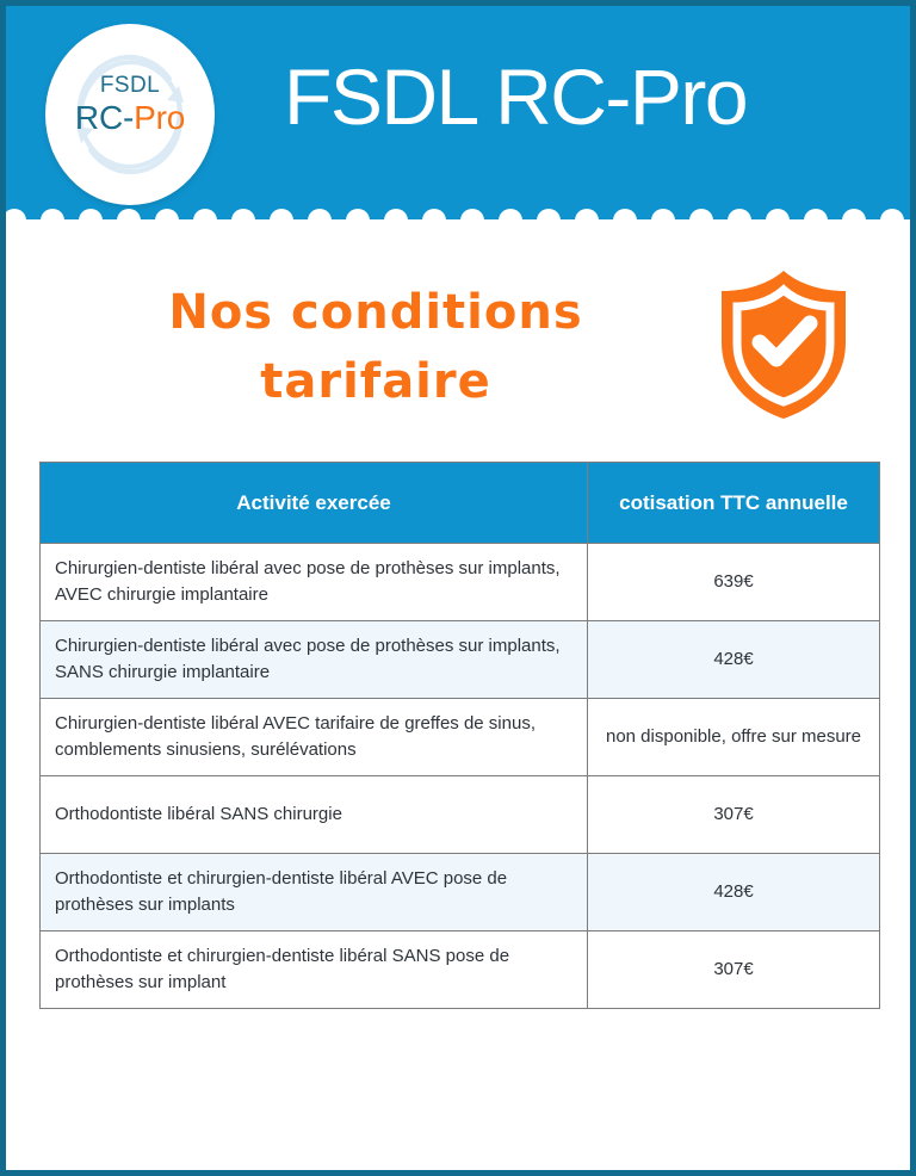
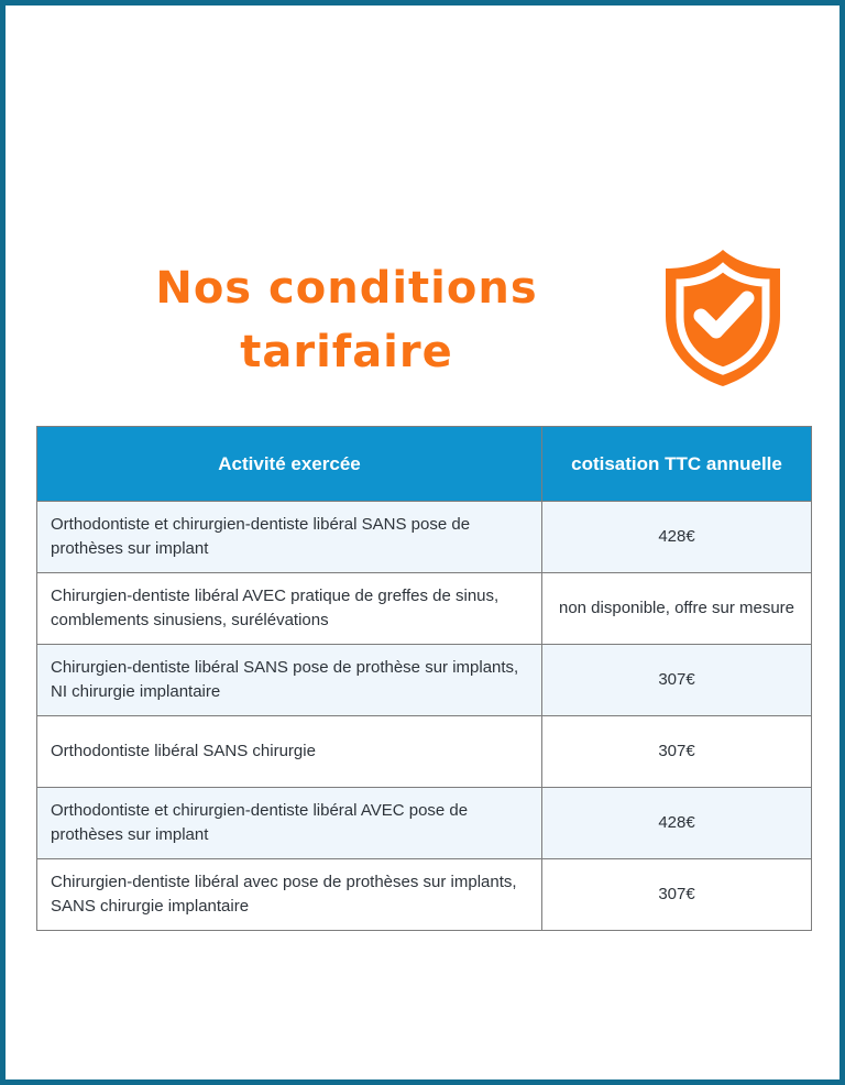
- FSDL
- RC-Pro
- FSDL RC-Pro
  Nos conditions
  tarifaire
  Activité exercée	cotisation TTC annuelle
- Chirurgien-dentiste libéral avec pose de prothèses sur implants, AVEC chirurgie implantaire	639€
- Chirurgien-dentiste libéral avec pose de prothèses sur implants, SANS chirurgie implantaire	428€
+ Orthodontiste et chirurgien-dentiste libéral SANS pose de prothèses sur implant	428€
- Chirurgien-dentiste libéral AVEC tarifaire de greffes de sinus, comblements sinusiens, surélévations	non disponible, offre sur mesure
+ Chirurgien-dentiste libéral AVEC pratique de greffes de sinus, comblements sinusiens, surélévations	non disponible, offre sur mesure
+ Chirurgien-dentiste libéral SANS pose de prothèse sur implants, NI chirurgie implantaire	307€
  Orthodontiste libéral SANS chirurgie	307€
- Orthodontiste et chirurgien-dentiste libéral AVEC pose de prothèses sur implants	428€
+ Orthodontiste et chirurgien-dentiste libéral AVEC pose de prothèses sur implant	428€
- Orthodontiste et chirurgien-dentiste libéral SANS pose de prothèses sur implant	307€
+ Chirurgien-dentiste libéral avec pose de prothèses sur implants, SANS chirurgie implantaire	307€
